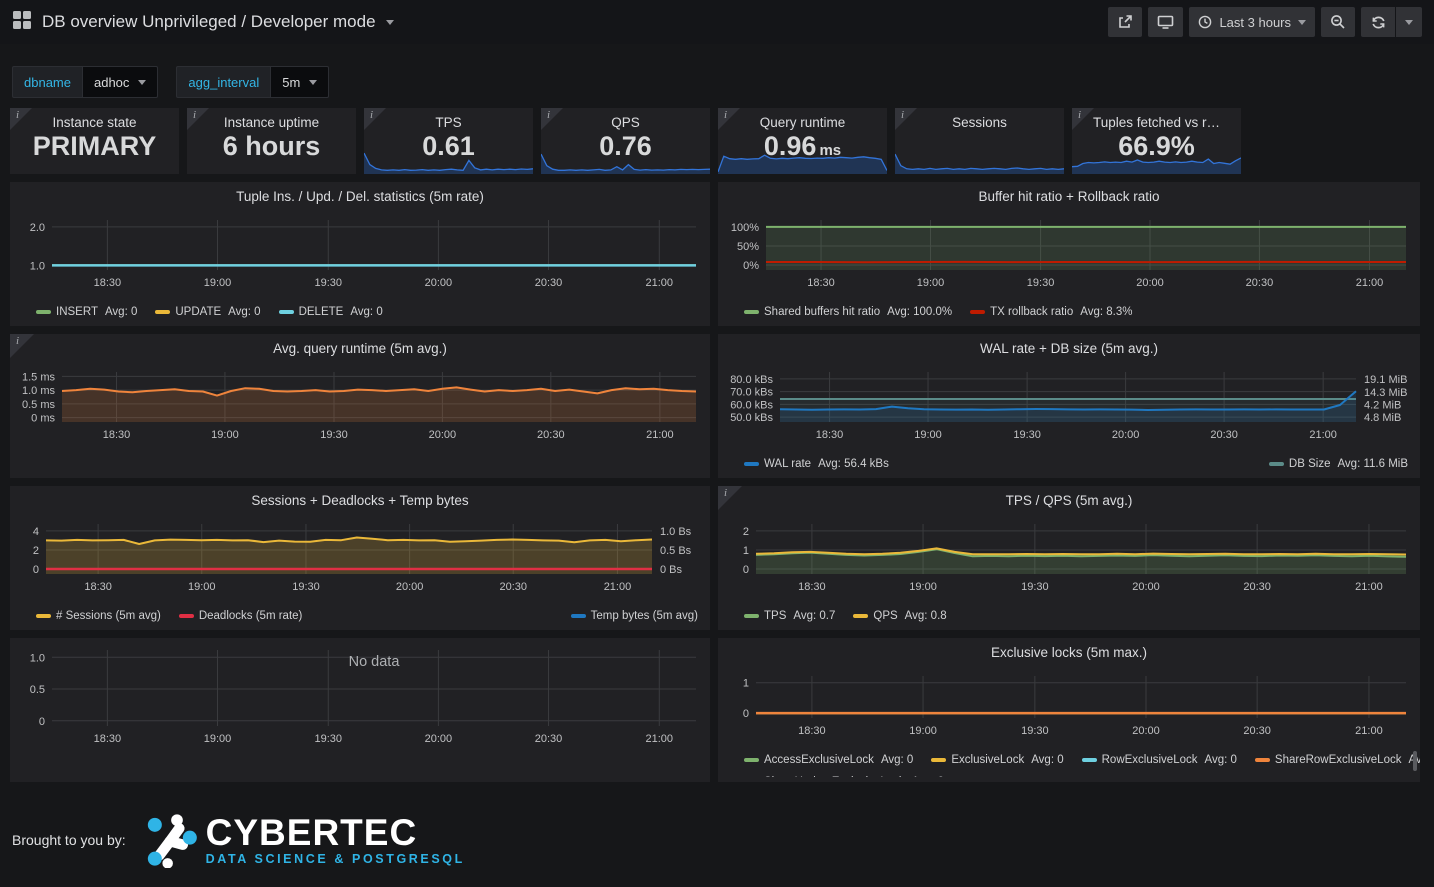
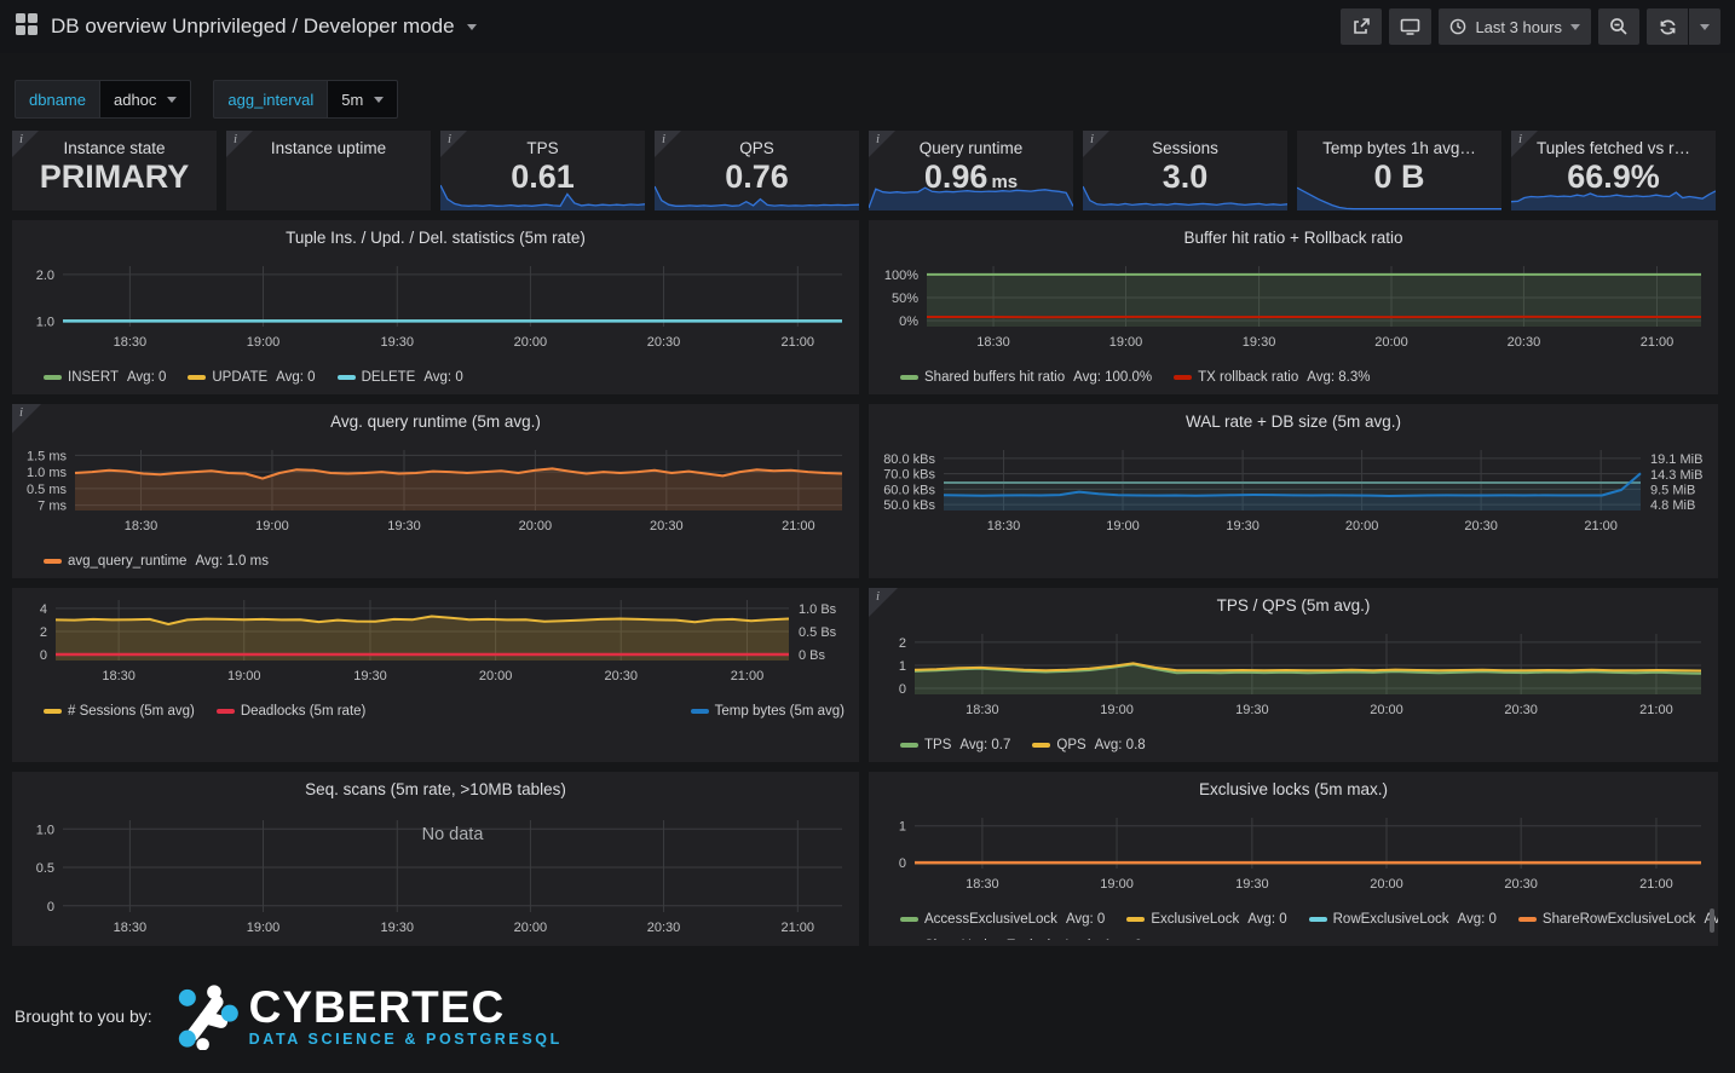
  DB overview Unprivileged / Developer mode
  Last 3 hours
  dbname
  adhoc
  agg_interval
  5m
  i
  Instance state
  PRIMARY
  i
  Instance uptime
- 6 hours
  i
  TPS
  0.61
  i
  QPS
  0.76
  i
  Query runtime
  0.96 ms
  i
  Sessions
+ 3.0
+ Temp bytes 1h avg…
+ 0 B
  i
  Tuples fetched vs r…
  66.9%
  Tuple Ins. / Upd. / Del. statistics (5m rate)
  2.0
  1.0
  18:30
  19:00
  19:30
  20:00
  20:30
  21:00
  INSERT
  Avg: 0
  UPDATE
  Avg: 0
  DELETE
  Avg: 0
  Buffer hit ratio + Rollback ratio
  100%
  50%
  0%
  18:30
  19:00
  19:30
  20:00
  20:30
  21:00
  Shared buffers hit ratio
  Avg: 100.0%
  TX rollback ratio
  Avg: 8.3%
  i
  Avg. query runtime (5m avg.)
  1.5 ms
  1.0 ms
  0.5 ms
- 0 ms
+ 7 ms
  18:30
  19:00
  19:30
  20:00
  20:30
  21:00
+ avg_query_runtime
+ Avg: 1.0 ms
  WAL rate + DB size (5m avg.)
  80.0 kBs
  70.0 kBs
  60.0 kBs
  50.0 kBs
  19.1 MiB
  14.3 MiB
- 4.2 MiB
+ 9.5 MiB
  4.8 MiB
  18:30
  19:00
  19:30
  20:00
  20:30
  21:00
- WAL rate
- Avg: 56.4 kBs
- DB Size
- Avg: 11.6 MiB
- Sessions + Deadlocks + Temp bytes
  4
  2
  0
  1.0 Bs
  0.5 Bs
  0 Bs
  18:30
  19:00
  19:30
  20:00
  20:30
  21:00
  # Sessions (5m avg)
  Deadlocks (5m rate)
  Temp bytes (5m avg)
  i
  TPS / QPS (5m avg.)
  2
  1
  0
  18:30
  19:00
  19:30
  20:00
  20:30
  21:00
  TPS
  Avg: 0.7
  QPS
  Avg: 0.8
+ Seq. scans (5m rate, >10MB tables)
  1.0
  0.5
  0
  18:30
  19:00
  19:30
  20:00
  20:30
  21:00
  No data
  Exclusive locks (5m max.)
  1
  0
  18:30
  19:00
  19:30
  20:00
  20:30
  21:00
  AccessExclusiveLock
  Avg: 0
  ExclusiveLock
  Avg: 0
  RowExclusiveLock
  Avg: 0
  ShareRowExclusiveLock
  Brought to you by:
  CYBERTEC
  DATA SCIENCE & POSTGRESQL
